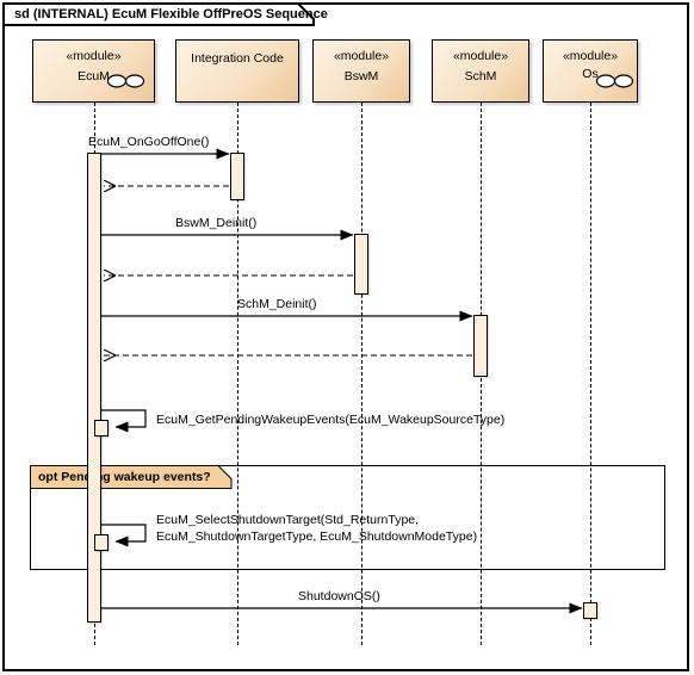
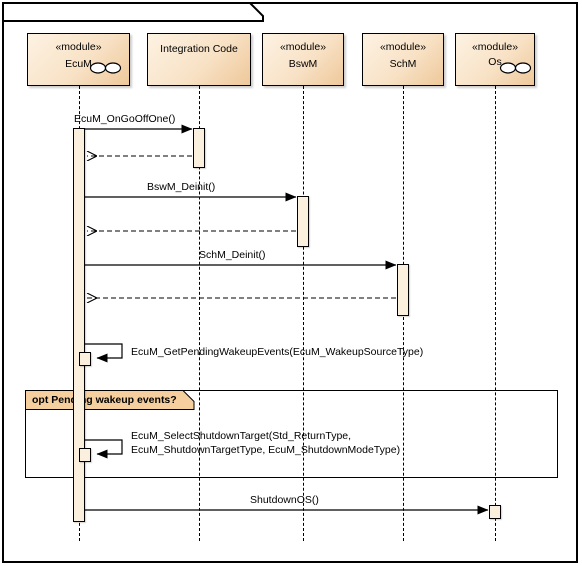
- sd (INTERNAL) EcuM Flexible OffPreOS Sequence
  «module»
  EcuM
  Integration Code
  «module»
  BswM
  «module»
  SchM
  «module»
  Os
  opt Peng wakeup events?
  EcuM_OnGoOffOne()
  BswM_Deinit()
  SchM_Deinit()
  EcuM_GetPendingWakeupEvents(EcuM_WakeupSourceType)
  EcuM_SelectShutdownTarget(Std_ReturnType,
  EcuM_ShutdownTargetType, EcuM_ShutdownModeType)
  ShutdownOS()
